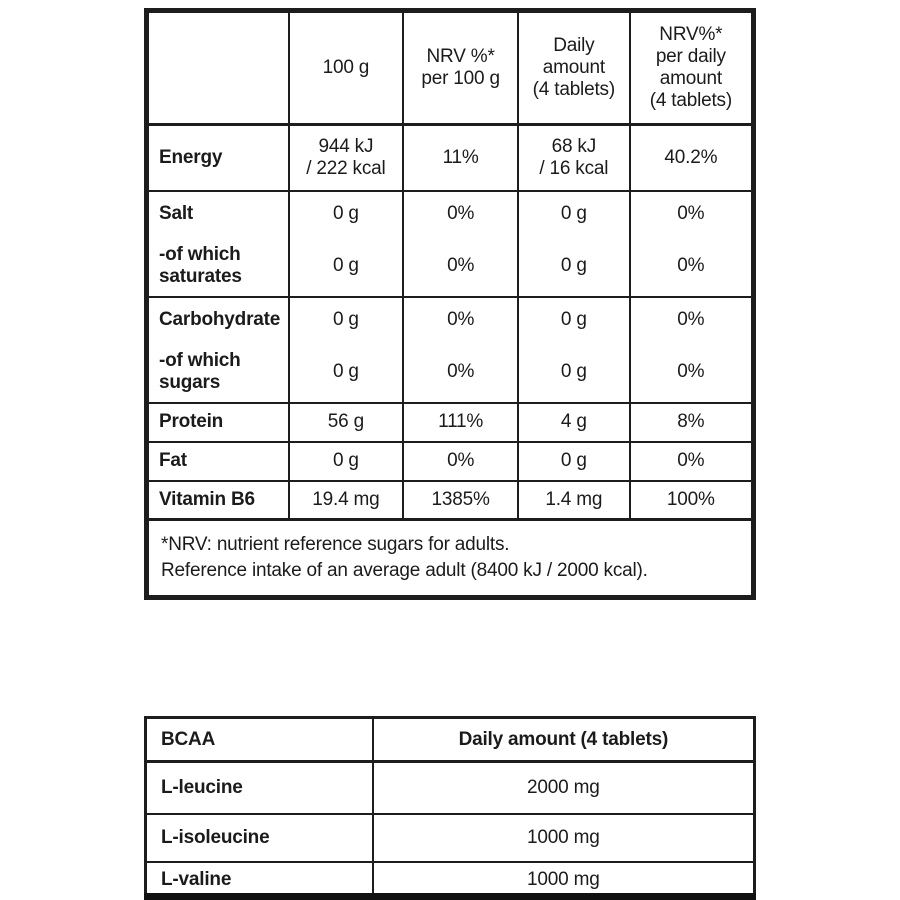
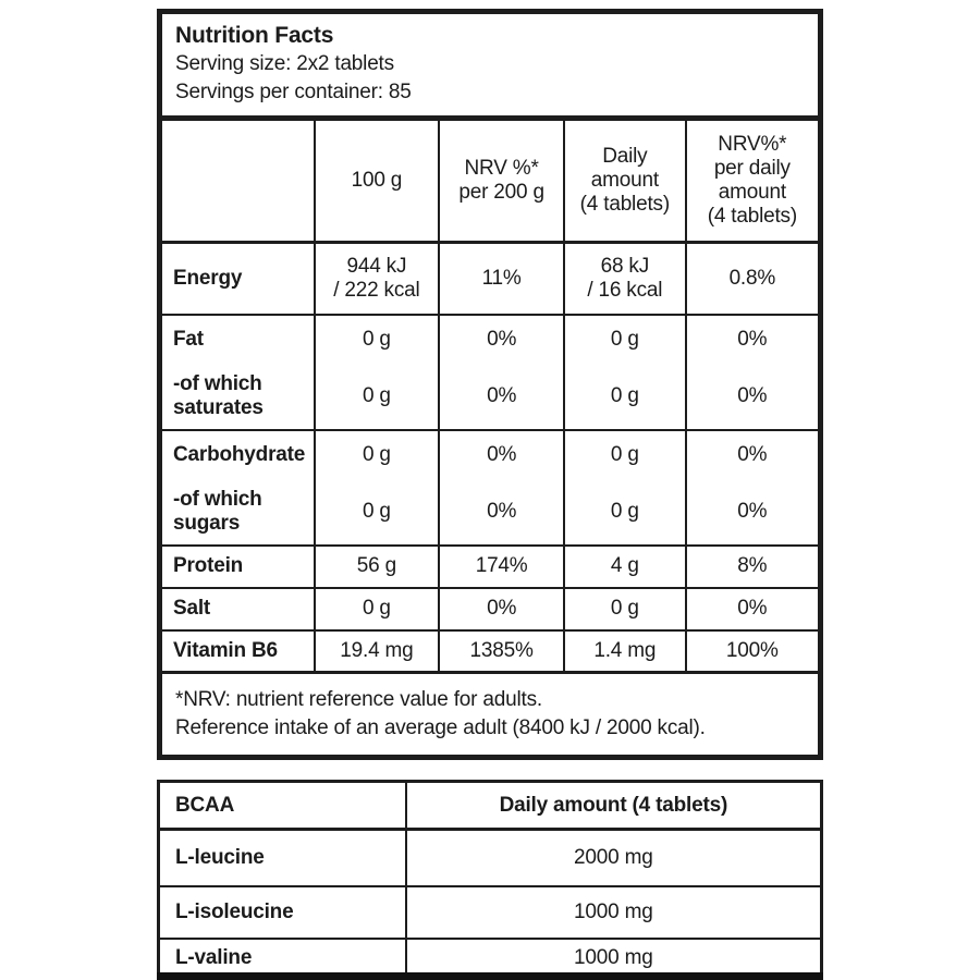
+ Nutrition Facts Serving size: 2x2 tablets Servings per container: 85
- 	100 g	NRV %* per 100 g	Daily amount (4 tablets)	NRV%* per daily amount (4 tablets)
+ 	100 g	NRV %* per 200 g	Daily amount (4 tablets)	NRV%* per daily amount (4 tablets)
- Energy	944 kJ / 222 kcal	11%	68 kJ / 16 kcal	40.2%
+ Energy	944 kJ / 222 kcal	11%	68 kJ / 16 kcal	0.8%
- Salt	0 g	0%	0 g	0%
+ Fat	0 g	0%	0 g	0%
  -of which saturates	0 g	0%	0 g	0%
  Carbohydrate	0 g	0%	0 g	0%
  -of which sugars	0 g	0%	0 g	0%
- Protein	56 g	111%	4 g	8%
+ Protein	56 g	174%	4 g	8%
- Fat	0 g	0%	0 g	0%
+ Salt	0 g	0%	0 g	0%
  Vitamin B6	19.4 mg	1385%	1.4 mg	100%
- *NRV: nutrient reference sugars for adults. Reference intake of an average adult (8400 kJ / 2000 kcal).
+ *NRV: nutrient reference value for adults. Reference intake of an average adult (8400 kJ / 2000 kcal).
  BCAA	Daily amount (4 tablets)
  L-leucine	2000 mg
  L-isoleucine	1000 mg
  L-valine	1000 mg
